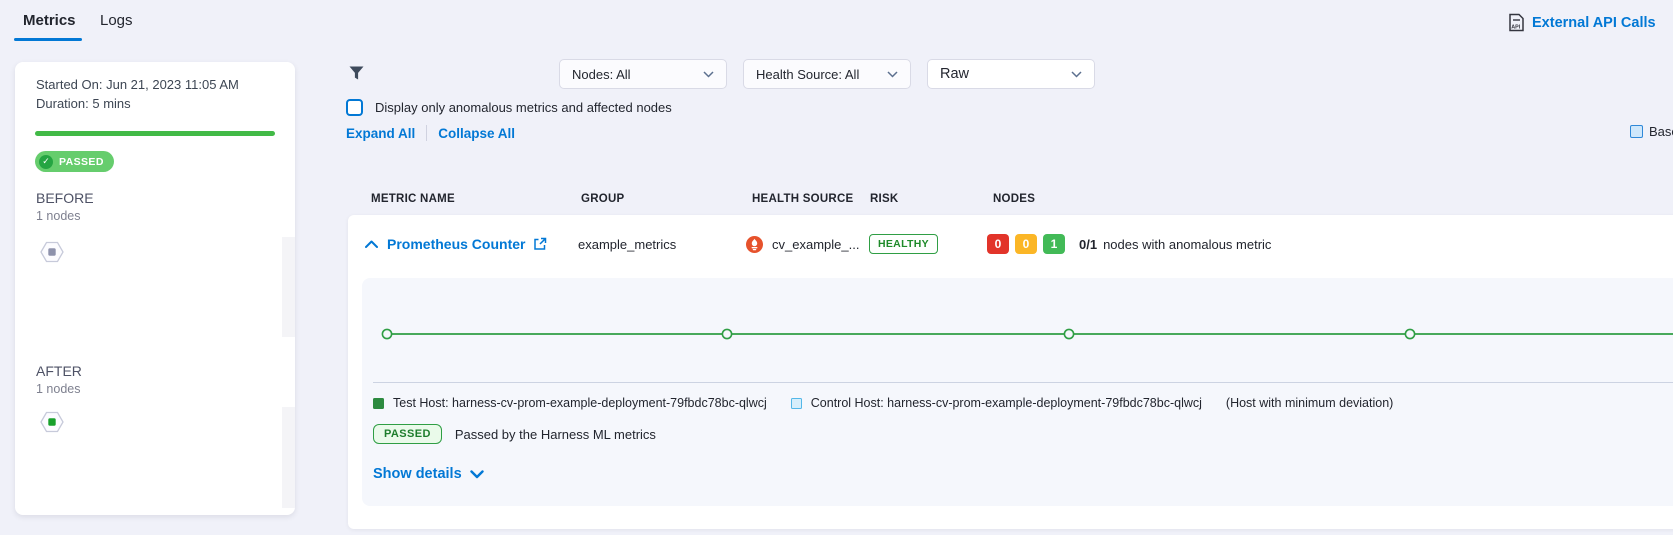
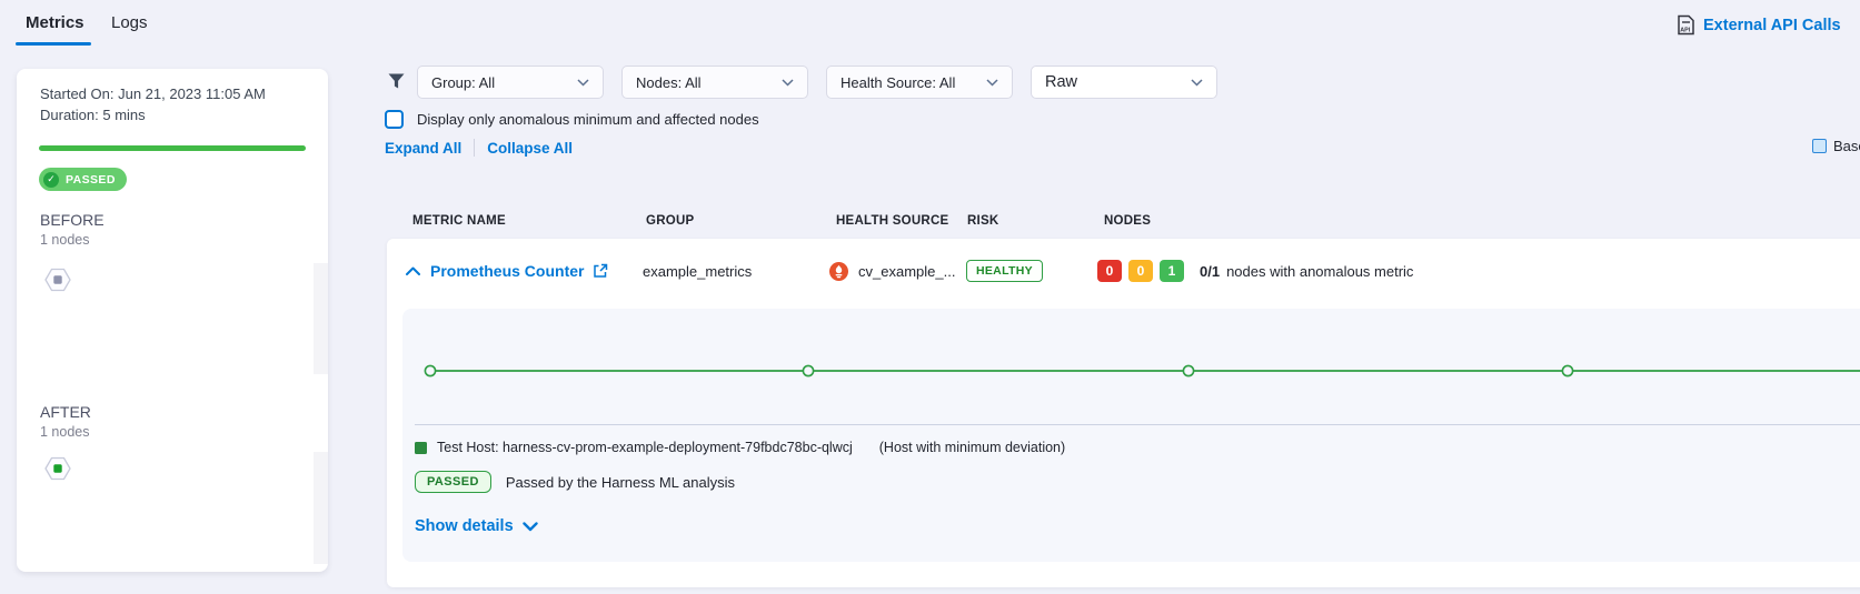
  Metrics
  Logs
  External API Calls
  Started On: Jun 21, 2023 11:05 AM
  Duration: 5 mins
  ✓
  PASSED
  BEFORE
  1 nodes
  AFTER
  1 nodes
+ Group: All
  Nodes: All
  Health Source: All
  Raw
- Display only anomalous metrics and affected nodes
+ Display only anomalous minimum and affected nodes
  Expand All
  Collapse All
  Bas
  METRIC NAME
  GROUP
  HEALTH SOURCE
  RISK
  NODES
  Prometheus Counter
  example_metrics
  cv_example_...
  HEALTHY
  0
  0
  1
  0/1
  nodes with anomalous metric
  Test Host: harness-cv-prom-example-deployment-79fbdc78bc-qlwcj
- Control Host: harness-cv-prom-example-deployment-79fbdc78bc-qlwcj
  (Host with minimum deviation)
  PASSED
- Passed by the Harness ML metrics
+ Passed by the Harness ML analysis
  Show details
